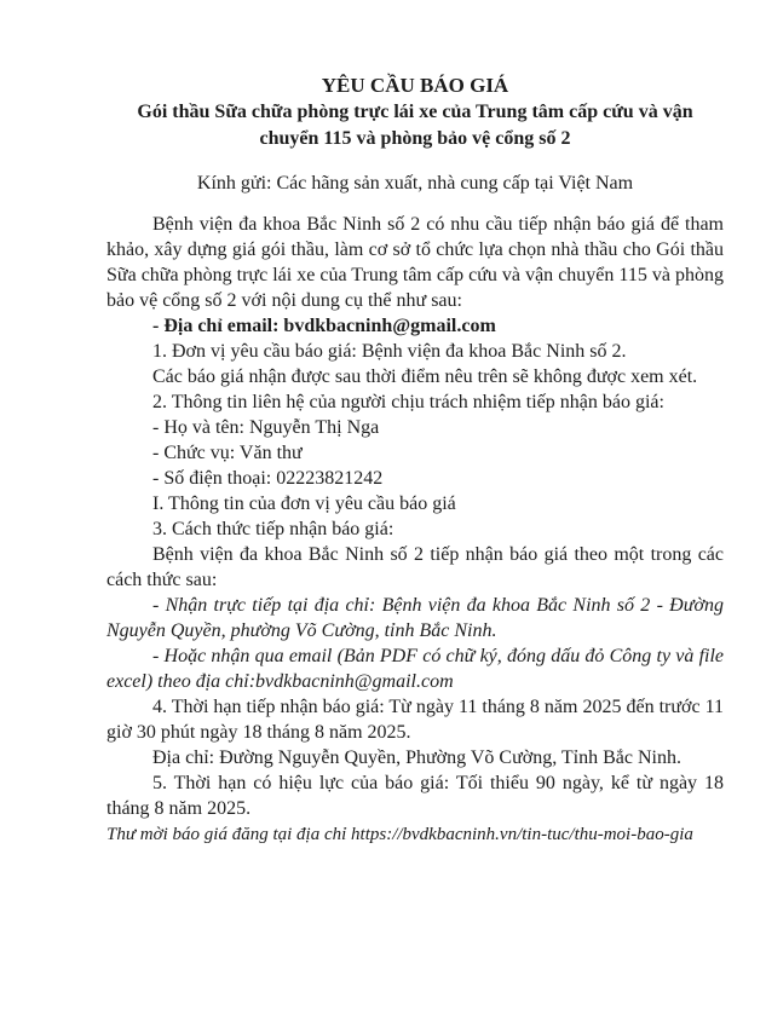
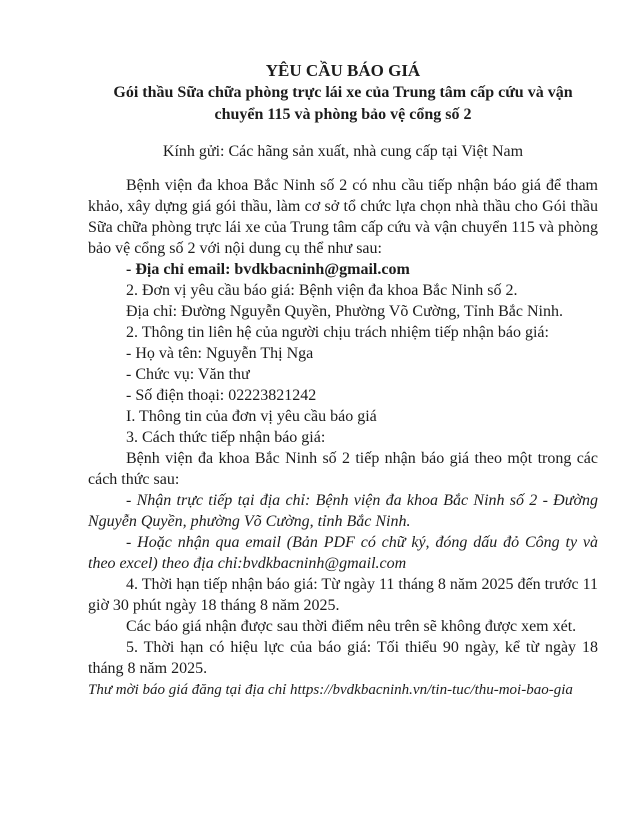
  YÊU CẦU BÁO GIÁ
  Gói thầu Sữa chữa phòng trực lái xe của Trung tâm cấp cứu và vận chuyển 115 và phòng bảo vệ cổng số 2
  Kính gửi: Các hãng sản xuất, nhà cung cấp tại Việt Nam
  Bệnh viện đa khoa Bắc Ninh số 2 có nhu cầu tiếp nhận báo giá để tham khảo, xây dựng giá gói thầu, làm cơ sở tổ chức lựa chọn nhà thầu cho Gói thầu Sữa chữa phòng trực lái xe của Trung tâm cấp cứu và vận chuyển 115 và phòng bảo vệ cổng số 2 với nội dung cụ thể như sau:
  - Địa chỉ email: bvdkbacninh@gmail.com
- 1. Đơn vị yêu cầu báo giá: Bệnh viện đa khoa Bắc Ninh số 2.
+ 2. Đơn vị yêu cầu báo giá: Bệnh viện đa khoa Bắc Ninh số 2.
- Các báo giá nhận được sau thời điểm nêu trên sẽ không được xem xét.
+ Địa chỉ: Đường Nguyễn Quyền, Phường Võ Cường, Tỉnh Bắc Ninh.
  2. Thông tin liên hệ của người chịu trách nhiệm tiếp nhận báo giá:
  - Họ và tên: Nguyễn Thị Nga
  - Chức vụ: Văn thư
  - Số điện thoại: 02223821242
  I. Thông tin của đơn vị yêu cầu báo giá
  3. Cách thức tiếp nhận báo giá:
  Bệnh viện đa khoa Bắc Ninh số 2 tiếp nhận báo giá theo một trong các cách thức sau:
  - Nhận trực tiếp tại địa chỉ: Bệnh viện đa khoa Bắc Ninh số 2 - Đường Nguyễn Quyền, phường Võ Cường, tỉnh Bắc Ninh.
- - Hoặc nhận qua email (Bản PDF có chữ ký, đóng dấu đỏ Công ty và file excel) theo địa chỉ:bvdkbacninh@gmail.com
+ - Hoặc nhận qua email (Bản PDF có chữ ký, đóng dấu đỏ Công ty và theo excel) theo địa chỉ:bvdkbacninh@gmail.com
  4. Thời hạn tiếp nhận báo giá: Từ ngày 11 tháng 8 năm 2025 đến trước 11 giờ 30 phút ngày 18 tháng 8 năm 2025.
- Địa chỉ: Đường Nguyễn Quyền, Phường Võ Cường, Tỉnh Bắc Ninh.
+ Các báo giá nhận được sau thời điểm nêu trên sẽ không được xem xét.
  5. Thời hạn có hiệu lực của báo giá: Tối thiểu 90 ngày, kể từ ngày 18 tháng 8 năm 2025.
  Thư mời báo giá đăng tại địa chỉ https://bvdkbacninh.vn/tin-tuc/thu-moi-bao-gia
